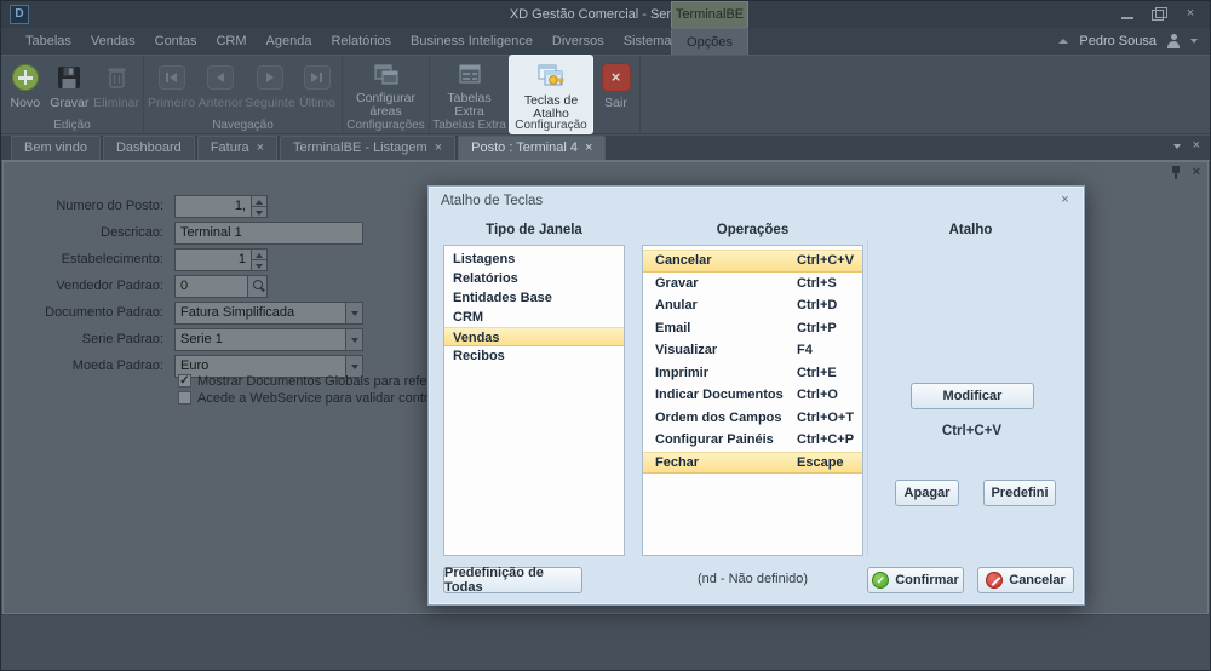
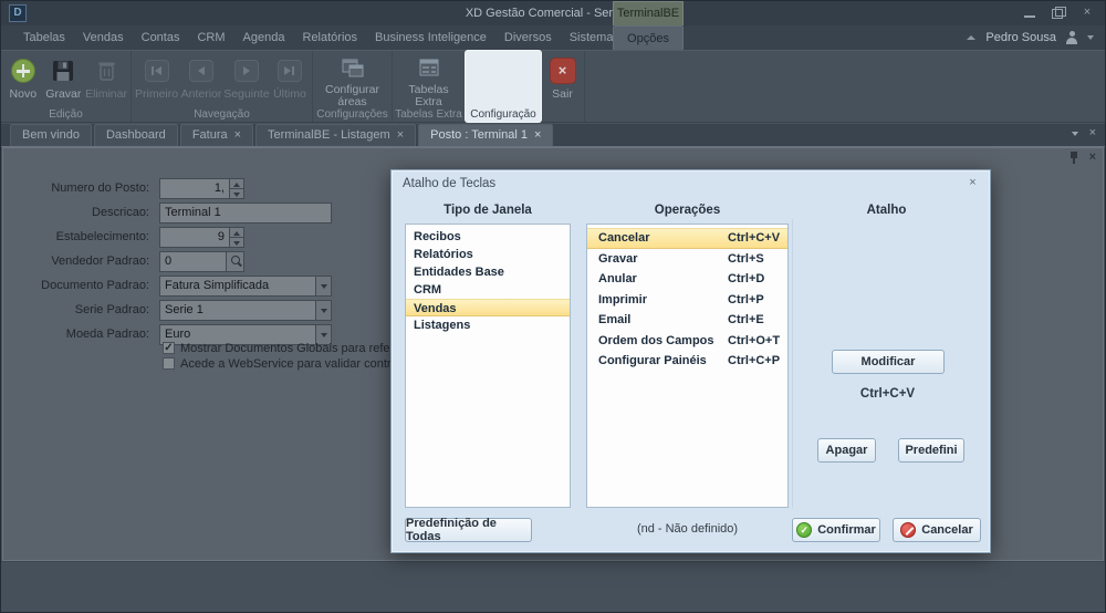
  D
  XD Gestão Comercial - Ser
  TerminalBE
  ×
  Tabelas
  Vendas
  Contas
  CRM
  Agenda
  Relatórios
  Business Inteligence
  Diversos
  Sistema
  Opções
  Pedro Sousa
  Novo
  Gravar
  Eliminar
  Edição
  Primeiro
  Anterior
  Seguinte
  Último
  Navegação
  Configurar áreas
  Configurações
  Tabelas Extra
  Tabelas Extra
- Teclas de Atalho
  Configuração
  ×
  Sair
  Bem vindo
  Dashboard
  Fatura
  ×
  TerminalBE - Listagem
  ×
- Posto : Terminal 4
+ Posto : Terminal 1
  ×
  ×
  ×
  Numero do Posto:
  1,
  Descricao:
  Terminal 1
  Estabelecimento:
- 1
+ 9
  Vendedor Padrao:
  0
  Documento Padrao:
  Fatura Simplificada
  Serie Padrao:
  Serie 1
  Moeda Padrao:
  Euro
  ✓
  Mostrar Documentos Globais para refe
  Acede a WebService para validar contr
  Atalho de Teclas
  ×
  Tipo de Janela
  Operações
  Atalho
- Listagens
+ Recibos
  Relatórios
  Entidades Base
  CRM
  Vendas
- Recibos
+ Listagens
  Cancelar
  Ctrl+C+V
  Gravar
  Ctrl+S
  Anular
  Ctrl+D
- Email
+ Imprimir
  Ctrl+P
- Visualizar
- F4
- Imprimir
+ Email
  Ctrl+E
- Indicar Documentos
- Ctrl+O
  Ordem dos Campos
  Ctrl+O+T
  Configurar Painéis
  Ctrl+C+P
- Fechar
- Escape
  Modificar
  Ctrl+C+V
  Apagar
  Predefini
  Predefinição de Todas
  (nd - Não definido)
  ✓
  Confirmar
  Cancelar
